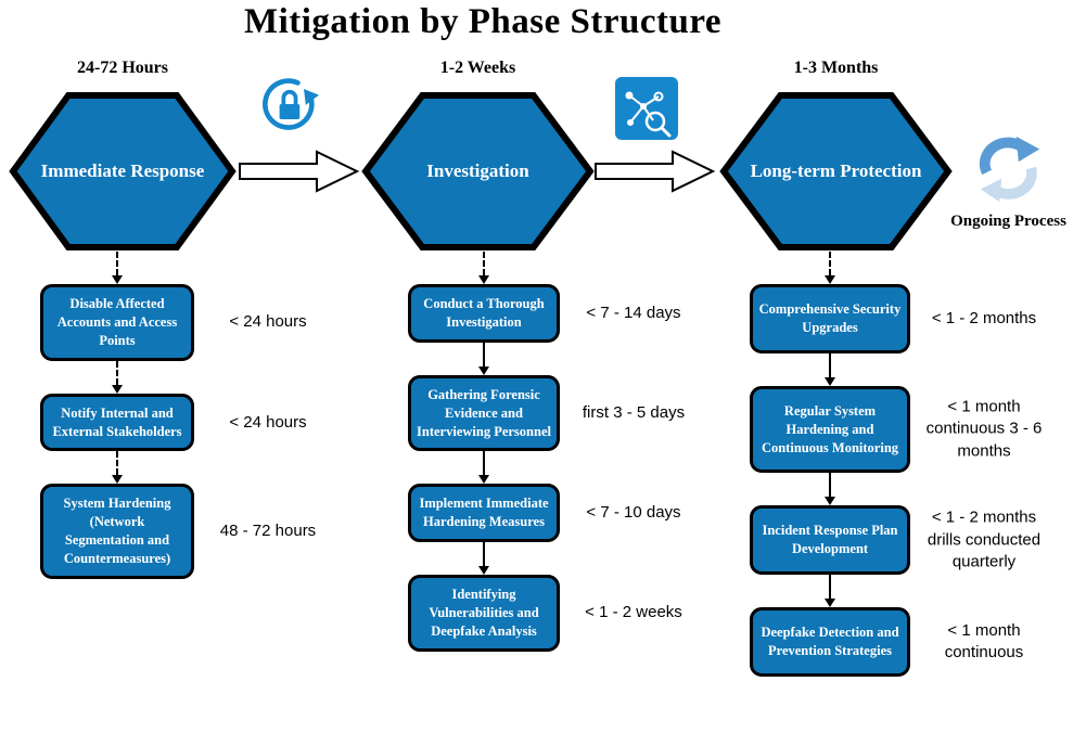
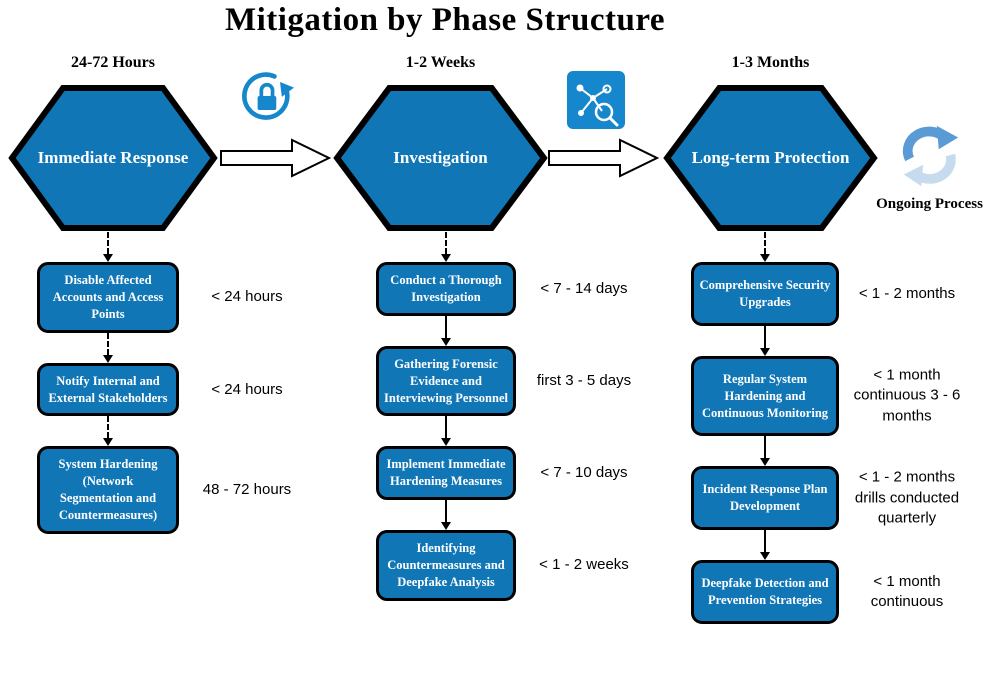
  Mitigation by Phase Structure
  24-72 Hours
  1-2 Weeks
  1-3 Months
  Immediate Response
  Investigation
  Long-term Protection
  Ongoing Process
  Disable Affected Accounts and Access Points
  < 24 hours
  Notify Internal and External Stakeholders
  < 24 hours
  System Hardening (Network Segmentation and Countermeasures)
  48 - 72 hours
  Conduct a Thorough Investigation
  < 7 - 14 days
  Gathering Forensic Evidence and Interviewing Personnel
  first 3 - 5 days
  Implement Immediate Hardening Measures
  < 7 - 10 days
- Identifying Vulnerabilities and Deepfake Analysis
+ Identifying Countermeasures and Deepfake Analysis
  < 1 - 2 weeks
  Comprehensive Security Upgrades
  < 1 - 2 months
  Regular System Hardening and Continuous Monitoring
  < 1 month continuous 3 - 6 months
  Incident Response Plan Development
  < 1 - 2 months drills conducted quarterly
  Deepfake Detection and Prevention Strategies
  < 1 month continuous
